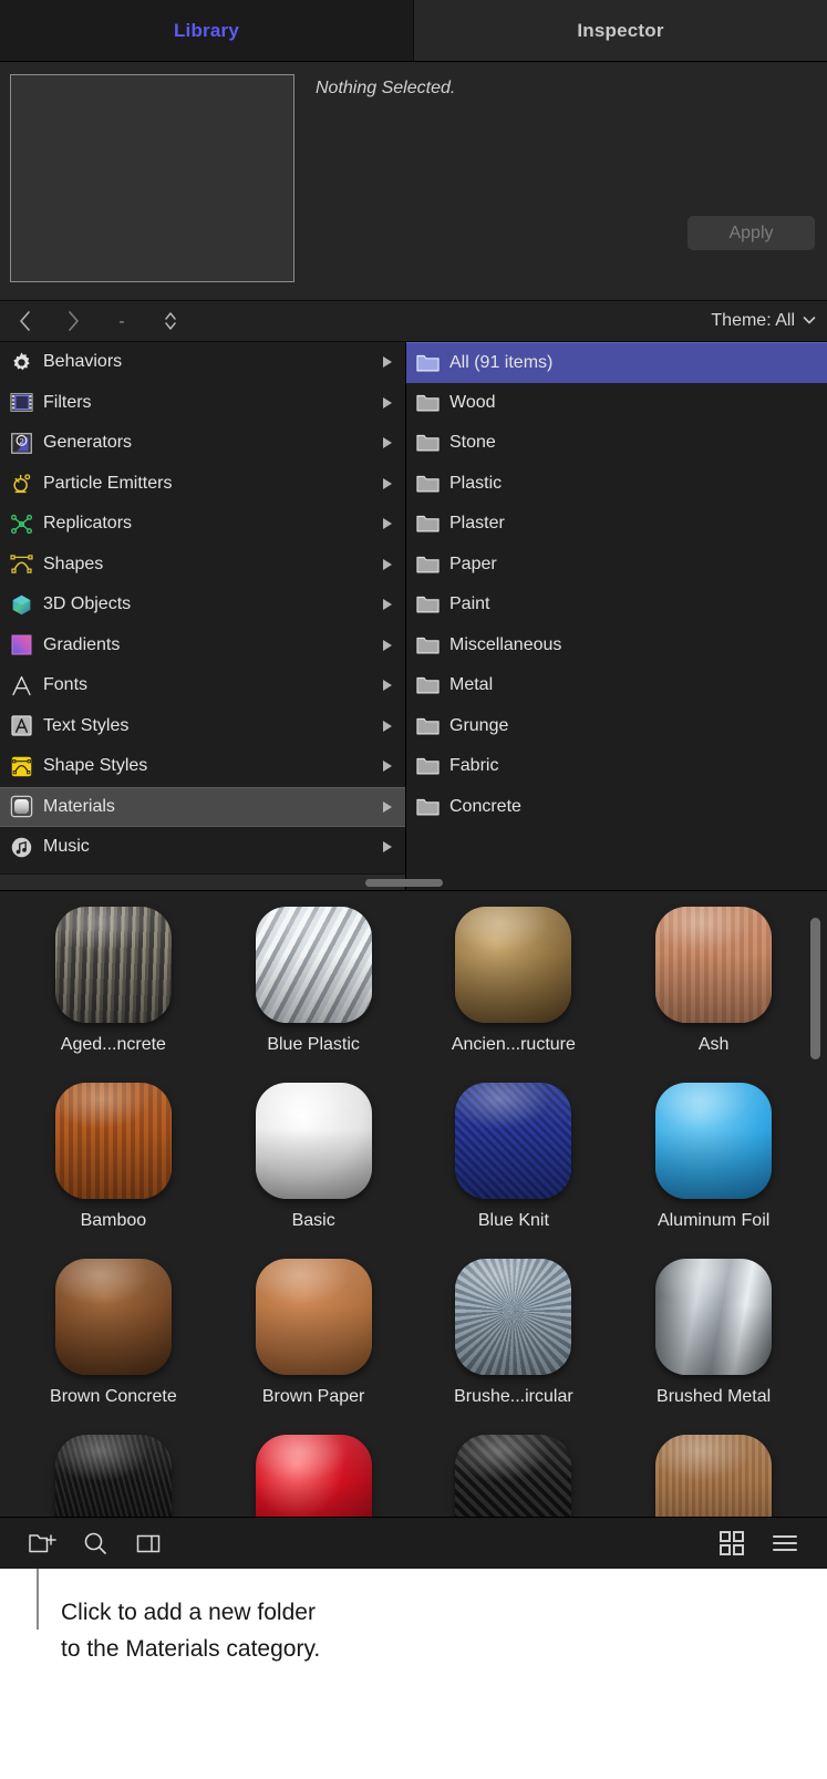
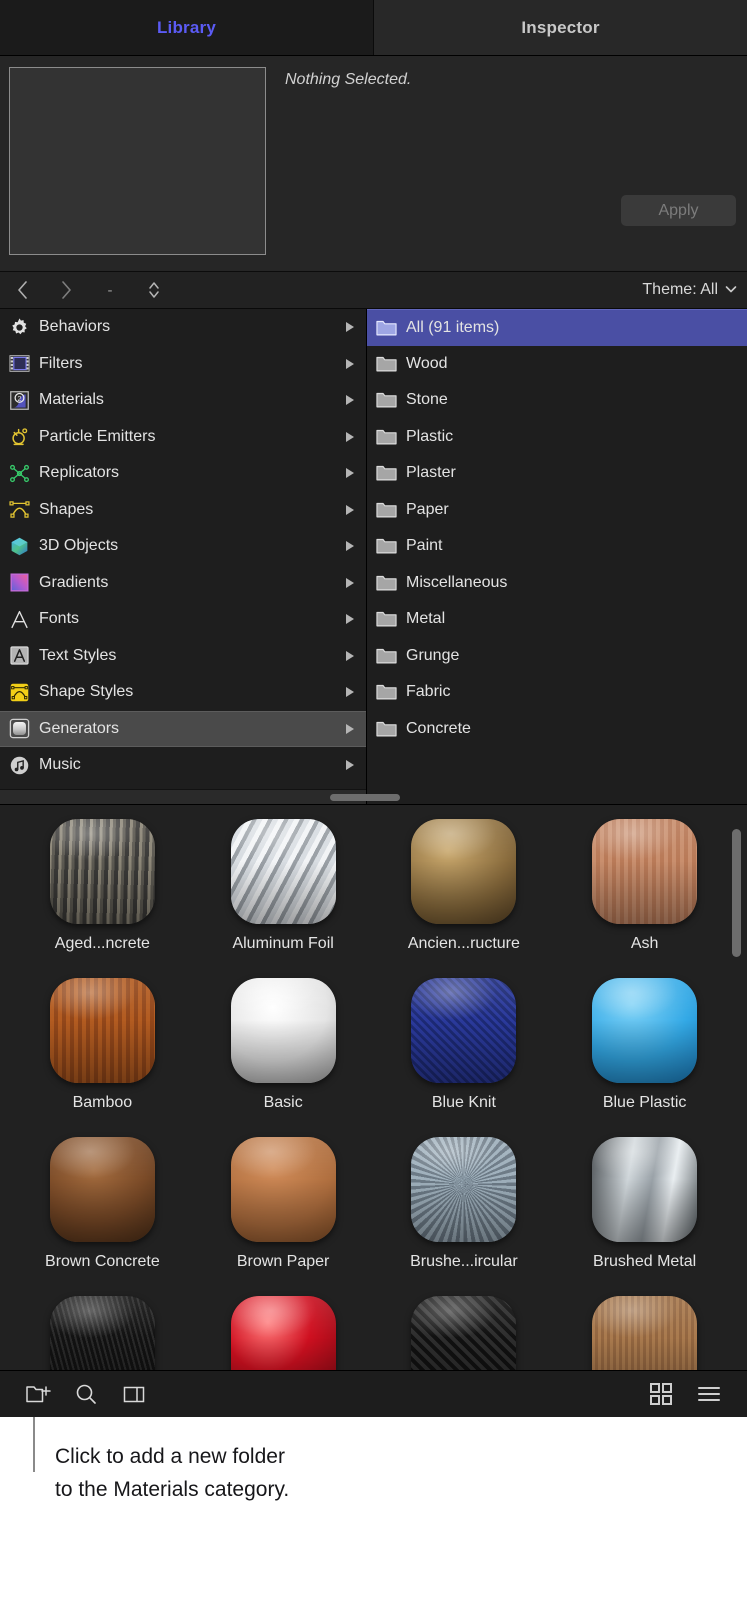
  Library
  Inspector
  Nothing Selected.
  Apply
  -
  Theme: All
  Behaviors
  Filters
- Generators
+ Materials
  Particle Emitters
  Replicators
  Shapes
  3D Objects
  Gradients
  Fonts
  Text Styles
  Shape Styles
- Materials
+ Generators
  Music
  All (91 items)
  Wood
  Stone
  Plastic
  Plaster
  Paper
  Paint
  Miscellaneous
  Metal
  Grunge
  Fabric
  Concrete
  Aged...ncrete
- Blue Plastic
+ Aluminum Foil
  Ancien...ructure
  Ash
  Bamboo
  Basic
  Blue Knit
- Aluminum Foil
+ Blue Plastic
  Brown Concrete
  Brown Paper
  Brushe...ircular
  Brushed Metal
  Click to add a new folder
  to the Materials category.
